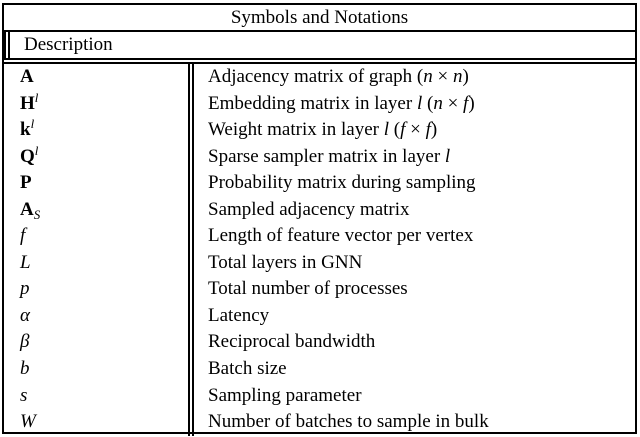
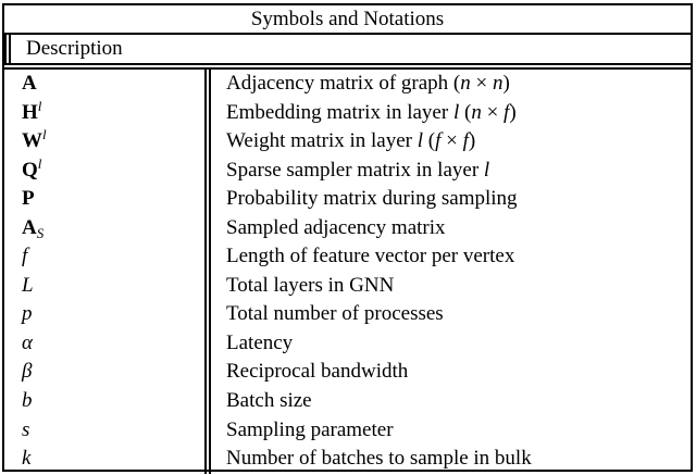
  Symbols and Notations
  Description
  A
  Adjacency matrix of graph (n × n)
  Hl
  Embedding matrix in layer l (n × f)
- kl
+ Wl
  Weight matrix in layer l (f × f)
  Ql
  Sparse sampler matrix in layer l
  P
  Probability matrix during sampling
  AS
  Sampled adjacency matrix
  f
  Length of feature vector per vertex
  L
  Total layers in GNN
  p
  Total number of processes
  α
  Latency
  β
  Reciprocal bandwidth
  b
  Batch size
  s
  Sampling parameter
- W
+ k
  Number of batches to sample in bulk
